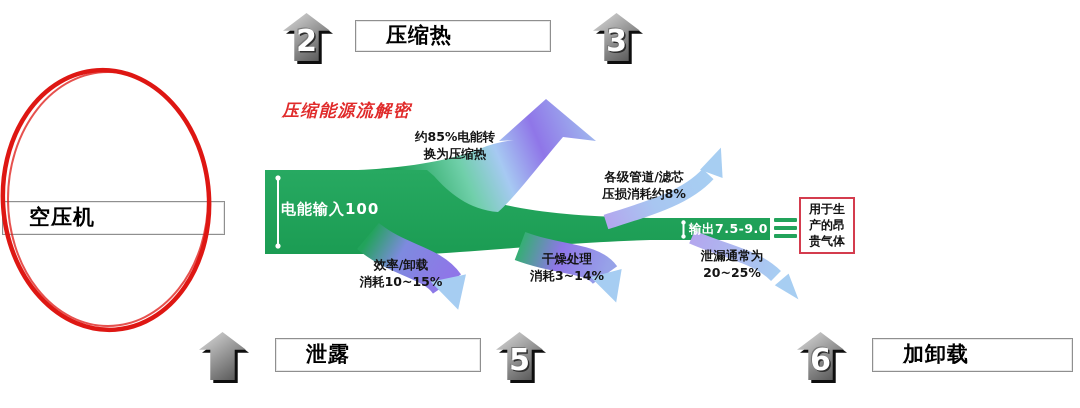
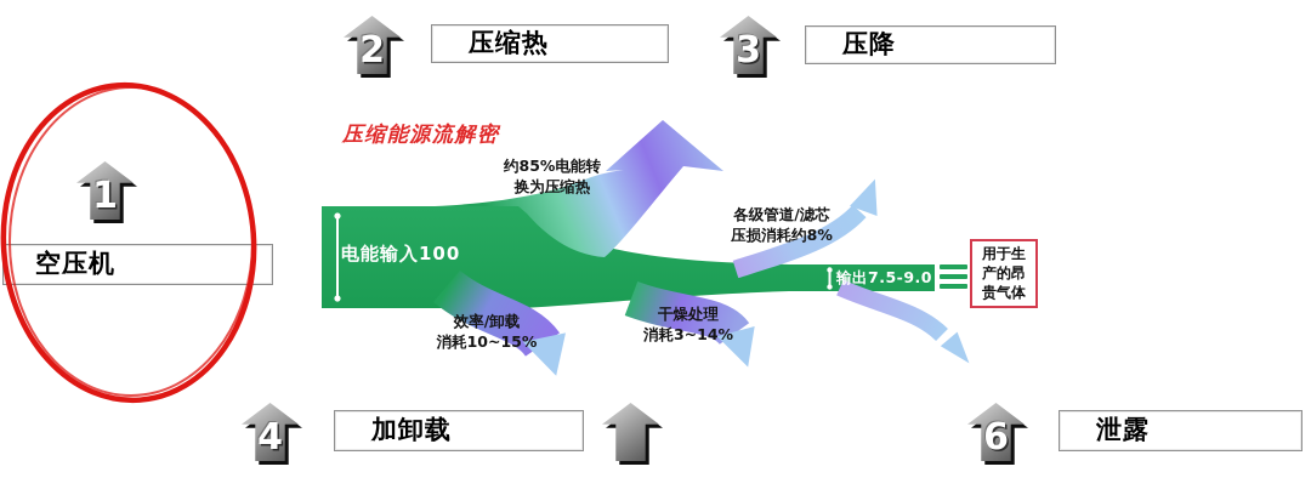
  压缩能源流解密
+ 1
  空压机
  2
  压缩热
  3
+ 压降
+ 4
- 泄露
+ 加卸载
- 5
  6
- 加卸载
+ 泄露
  约85%电能转
  换为压缩热
  各级管道/滤芯
  压损消耗约8%
  效率/卸载
  消耗10~15%
  干燥处理
  消耗3~14%
- 泄漏通常为
- 20~25%
  电能输入100
  输出7.5-9.0
  用于生
  产的昂
  贵气体
